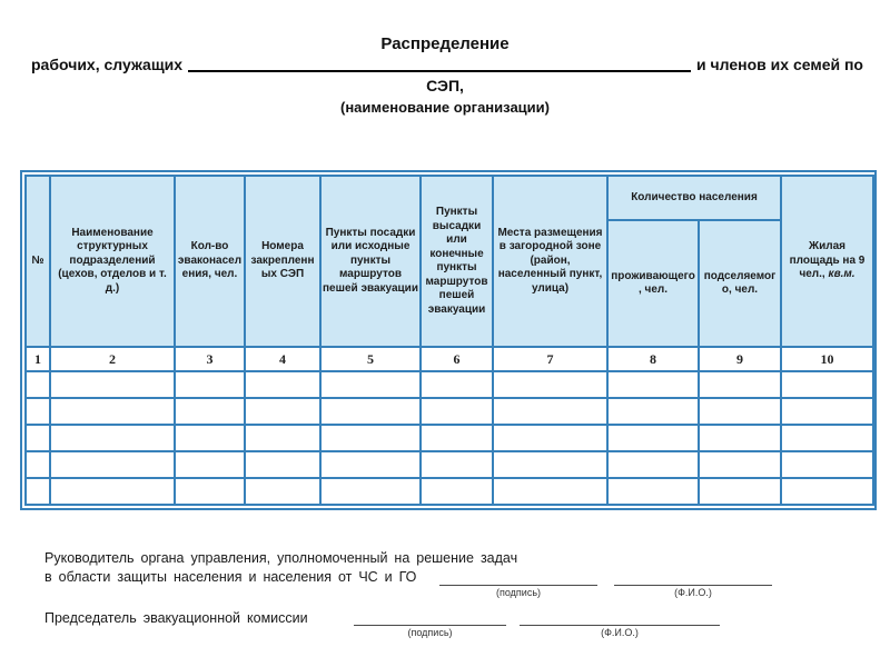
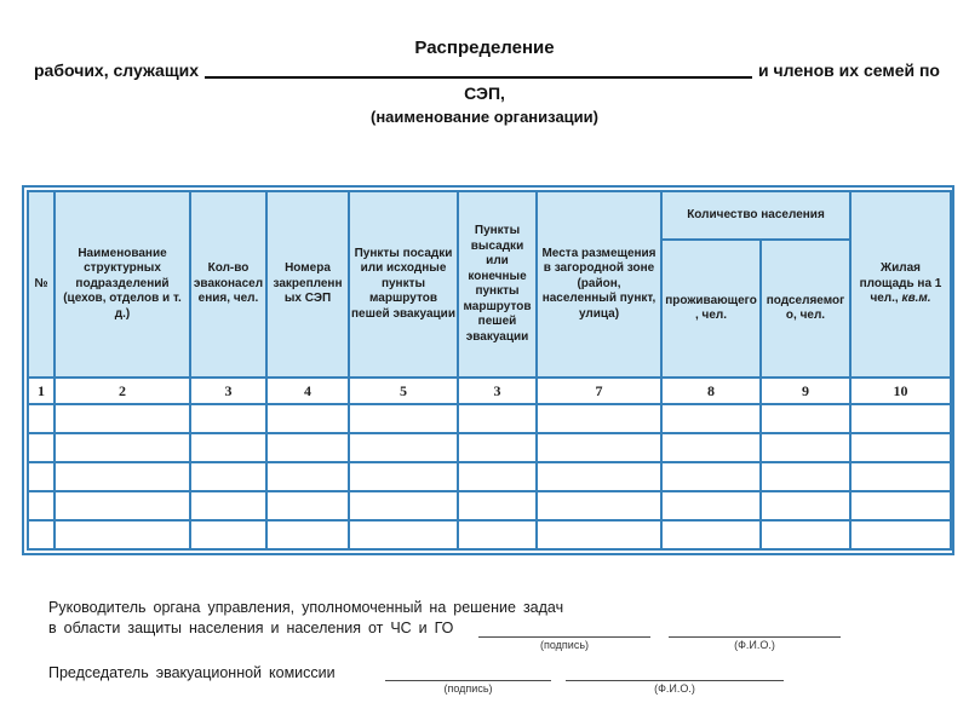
  Распределение
  рабочих, служащих
  и членов их семей по
  СЭП,
  (наименование организации)
- №	Наименование структурных подразделений (цехов, отделов и т. д.)	Кол-во эваконаселения, чел.	Номера закрепленных СЭП	Пункты посадки или исходные пункты маршрутов пешей эвакуации	Пункты высадки или конечные пункты маршрутов пешей эвакуации	Места размещения в загородной зоне (район, населенный пункт, улица)	Количество населения	Жилая площадь на 9 чел., кв.м.
+ №	Наименование структурных подразделений (цехов, отделов и т. д.)	Кол-во эваконаселения, чел.	Номера закрепленных СЭП	Пункты посадки или исходные пункты маршрутов пешей эвакуации	Пункты высадки или конечные пункты маршрутов пешей эвакуации	Места размещения в загородной зоне (район, населенный пункт, улица)	Количество населения	Жилая площадь на 1 чел., кв.м.
  проживающего, чел.	подселяемого, чел.
- 1	2	3	4	5	6	7	8	9	10
+ 1	2	3	4	5	3	7	8	9	10
  Руководитель органа управления, уполномоченный на решение задач
  в области защиты населения и населения от ЧС и ГО
  (подпись)
  (Ф.И.О.)
  Председатель эвакуационной комиссии
  (подпись)
  (Ф.И.О.)
